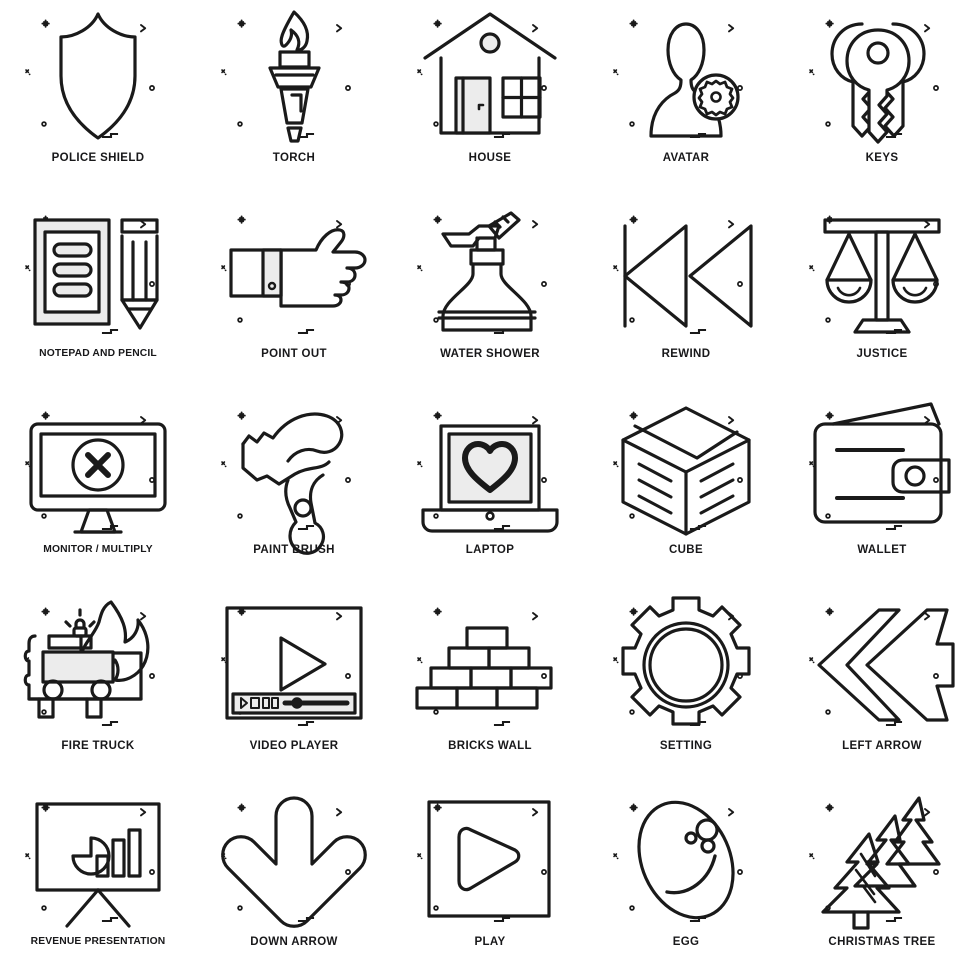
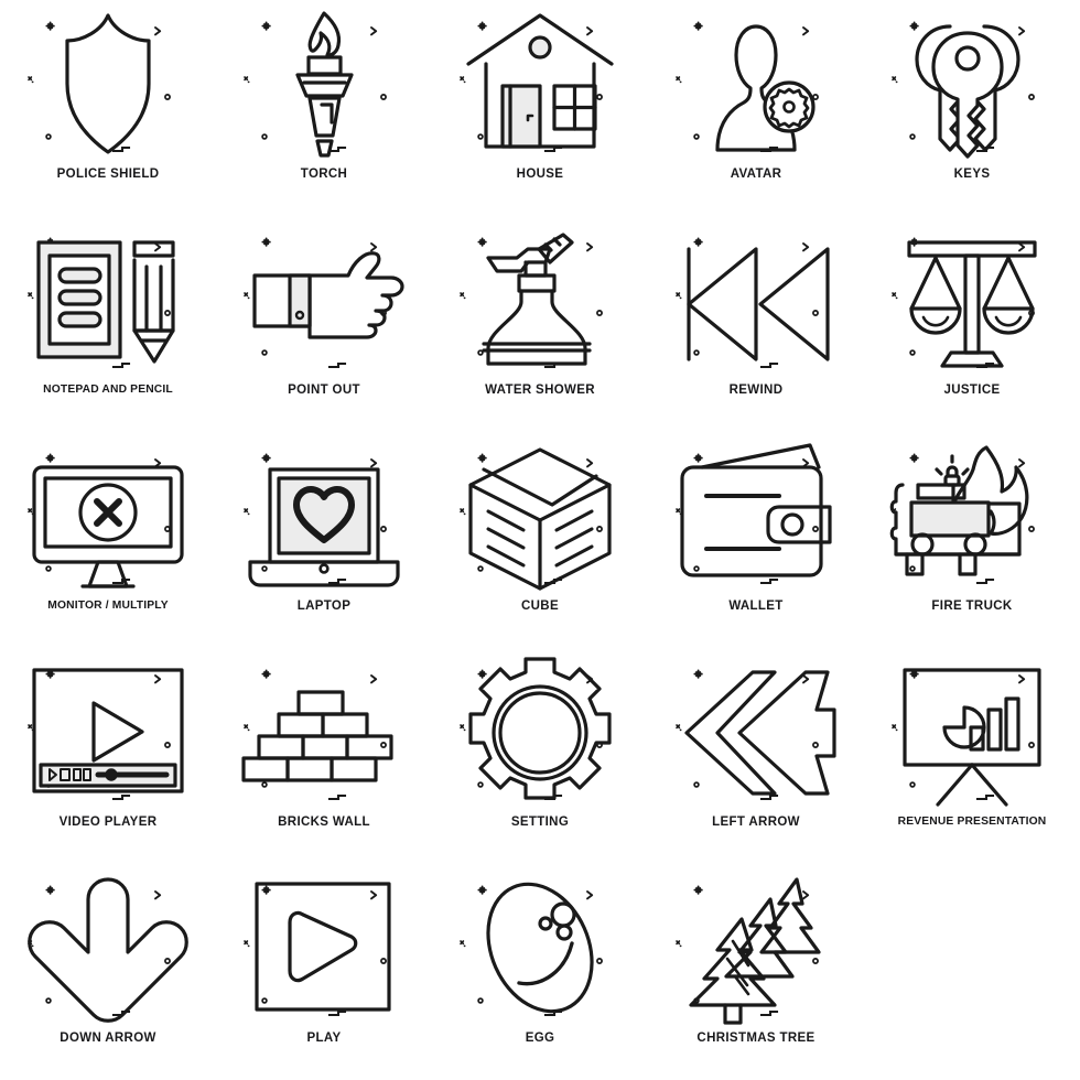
  POLICE SHIELD
  TORCH
  HOUSE
  AVATAR
  KEYS
  NOTEPAD AND PENCIL
  POINT OUT
  WATER SHOWER
  REWIND
  JUSTICE
  MONITOR / MULTIPLY
- PAINT BRUSH
  LAPTOP
  CUBE
  WALLET
  FIRE TRUCK
  VIDEO PLAYER
  BRICKS WALL
  SETTING
  LEFT ARROW
  REVENUE PRESENTATION
  DOWN ARROW
  PLAY
  EGG
  CHRISTMAS TREE
